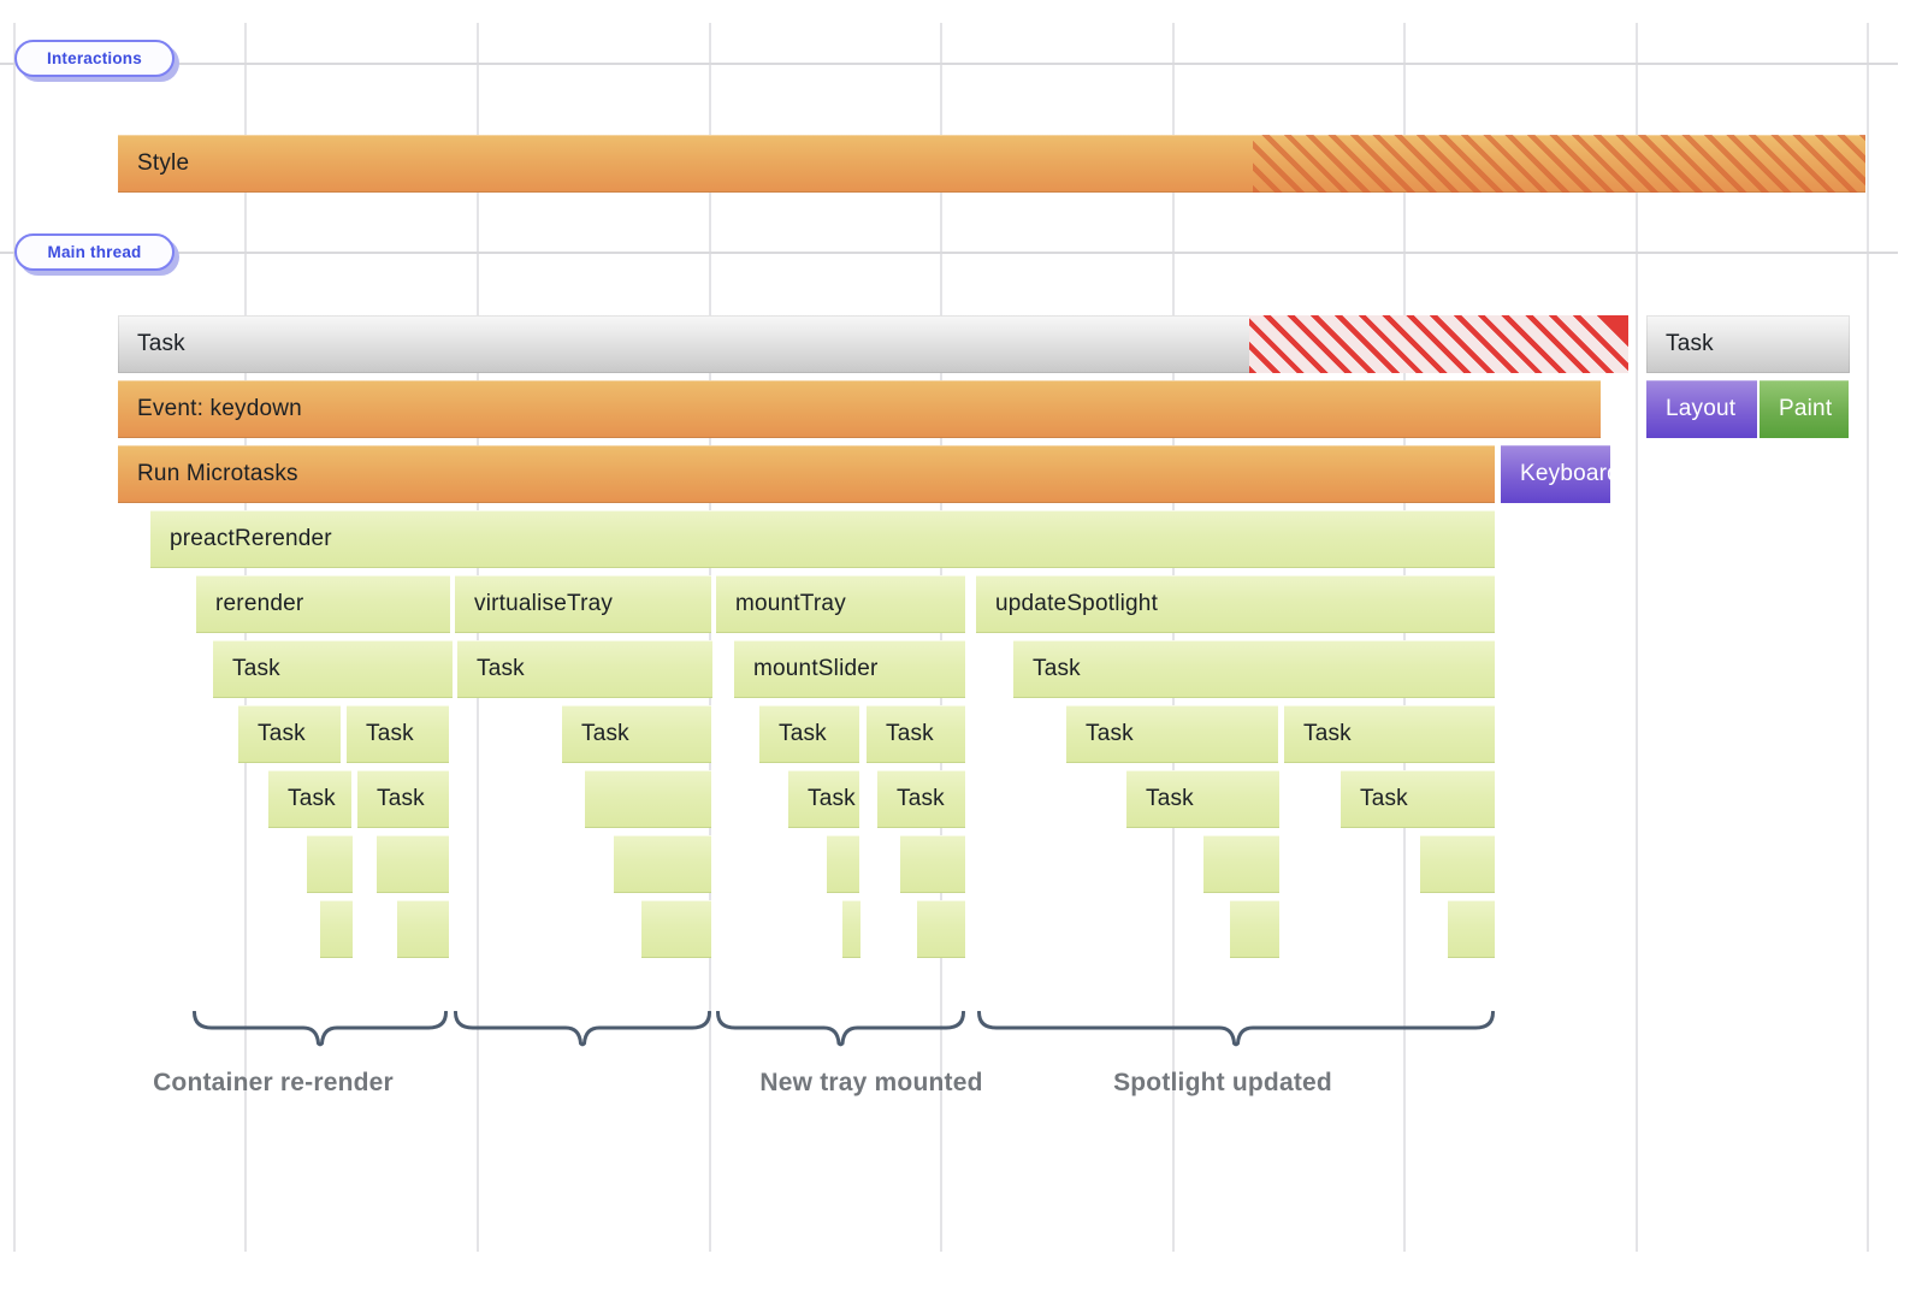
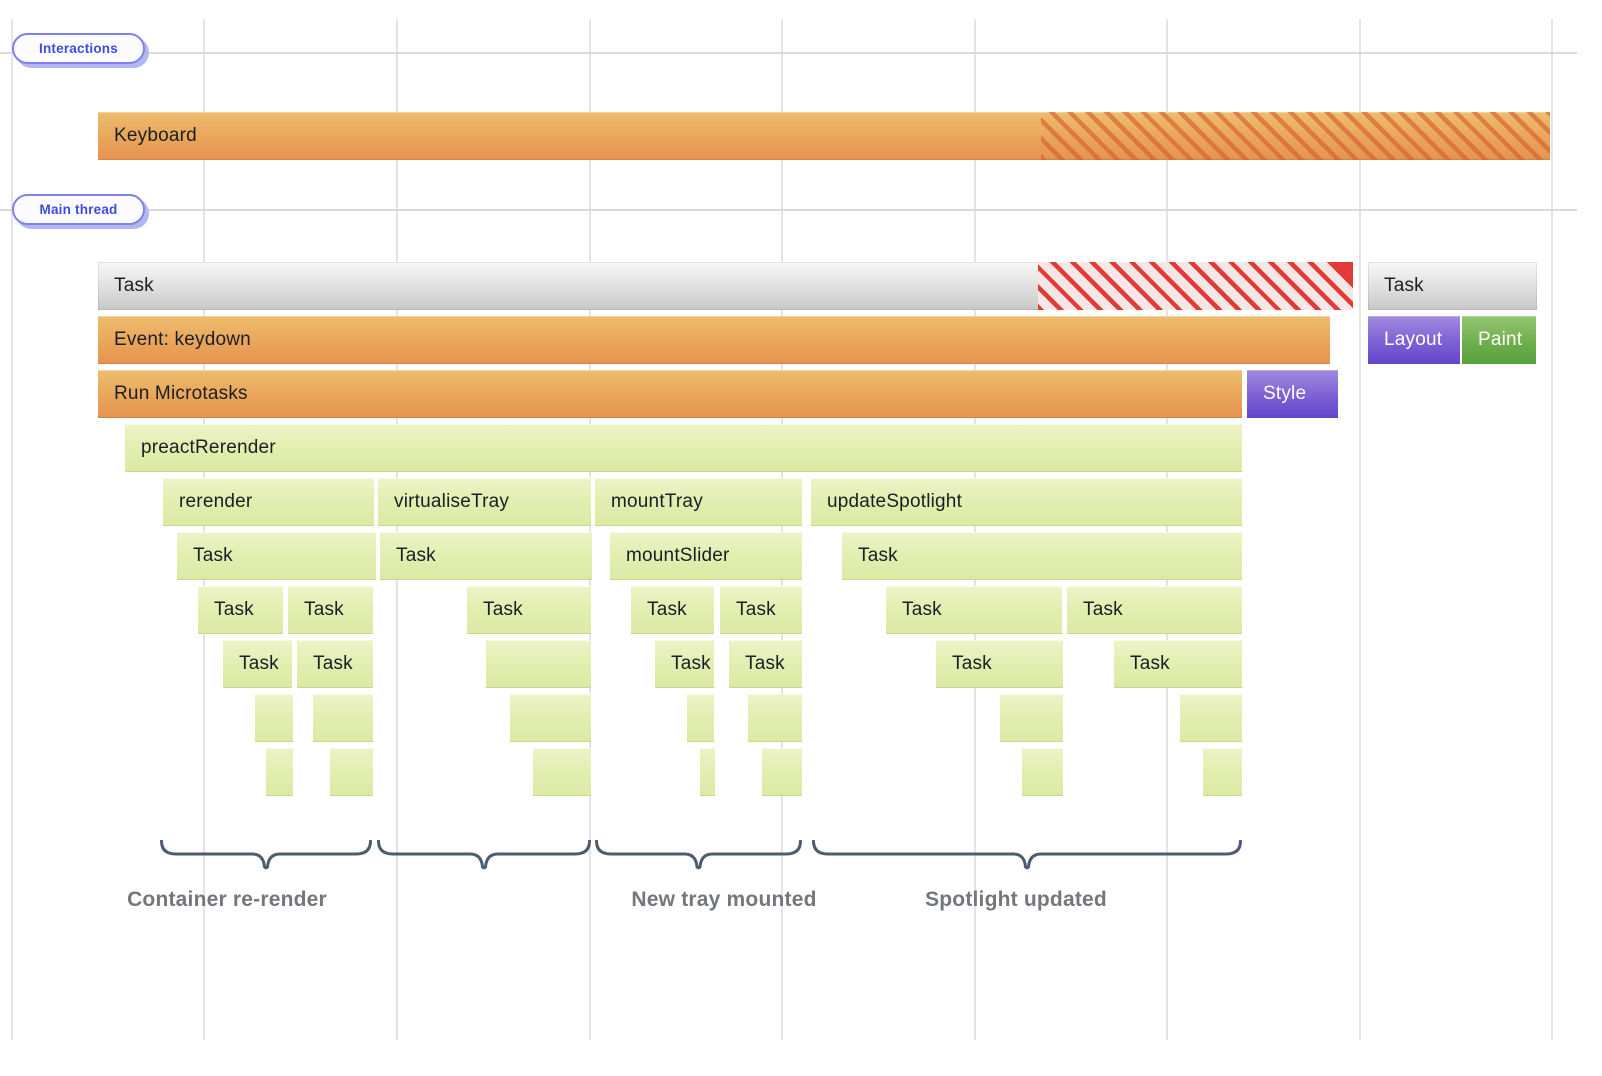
  Interactions
  Main thread
- Style
+ Keyboard
  Task
  Task
  Event: keydown
  Layout
  Paint
  Run Microtasks
- Keyboard
+ Style
  preactRerender
  rerender
  virtualiseTray
  mountTray
  updateSpotlight
  Task
  Task
  mountSlider
  Task
  Task
  Task
  Task
  Task
  Task
  Task
  Task
  Task
  Task
  Task
  Task
  Task
  Task
  Container re-render
  New tray mounted
  Spotlight updated
